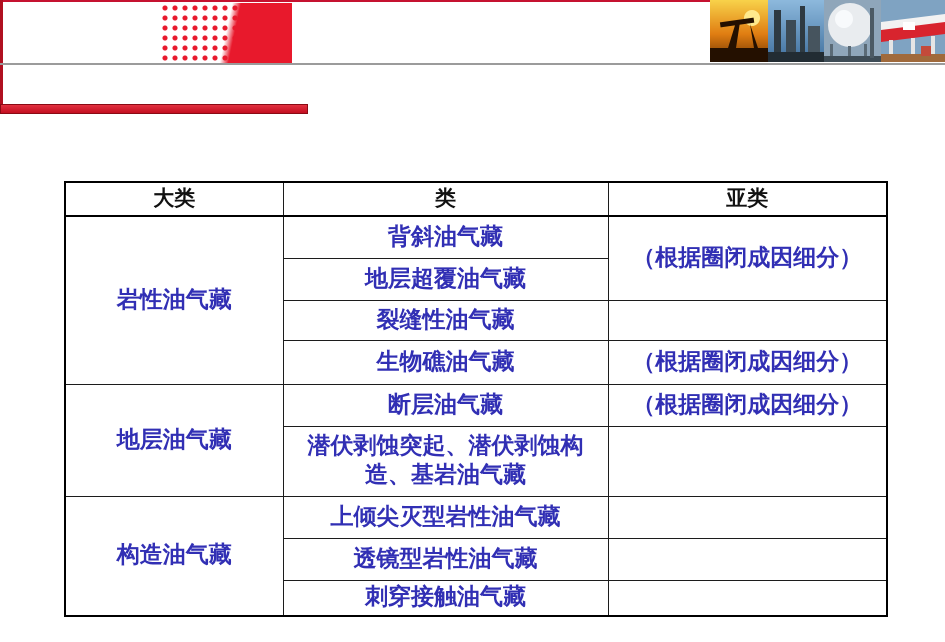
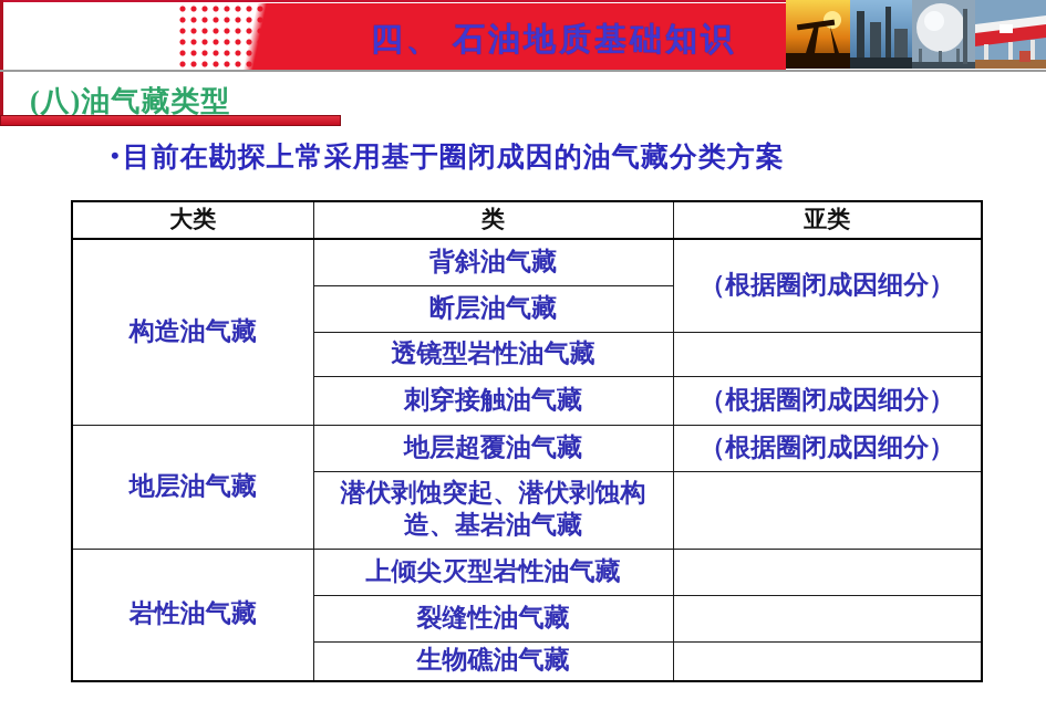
+ 四、 石油地质基础知识
+ (八)油气藏类型
+ •目前在勘探上常采用基于圈闭成因的油气藏分类方案
  大类	类	亚类
- 岩性油气藏	背斜油气藏	（根据圈闭成因细分）
+ 构造油气藏	背斜油气藏	（根据圈闭成因细分）
- 地层超覆油气藏
+ 断层油气藏
- 裂缝性油气藏
+ 透镜型岩性油气藏
- 生物礁油气藏	（根据圈闭成因细分）
+ 刺穿接触油气藏	（根据圈闭成因细分）
- 地层油气藏	断层油气藏	（根据圈闭成因细分）
+ 地层油气藏	地层超覆油气藏	（根据圈闭成因细分）
  潜伏剥蚀突起、潜伏剥蚀构造、基岩油气藏
- 构造油气藏	上倾尖灭型岩性油气藏
+ 岩性油气藏	上倾尖灭型岩性油气藏
- 透镜型岩性油气藏
+ 裂缝性油气藏
- 刺穿接触油气藏
+ 生物礁油气藏
